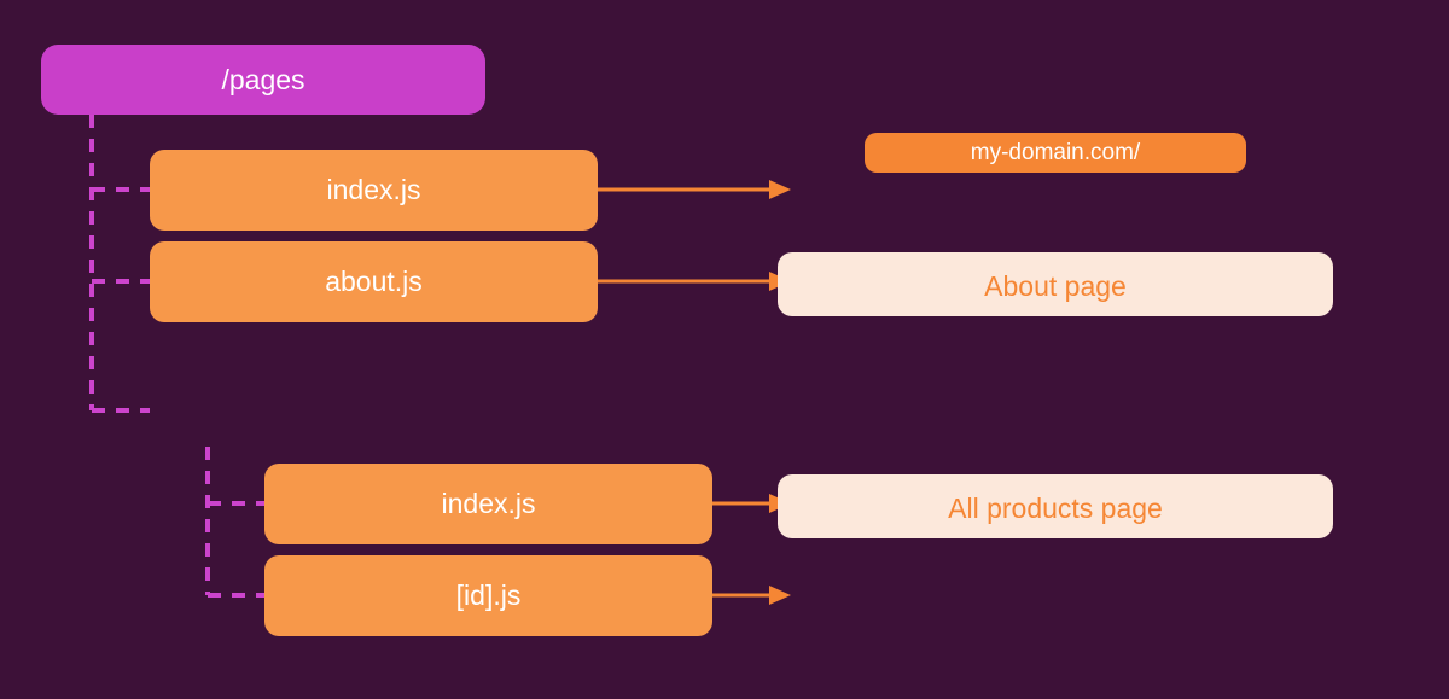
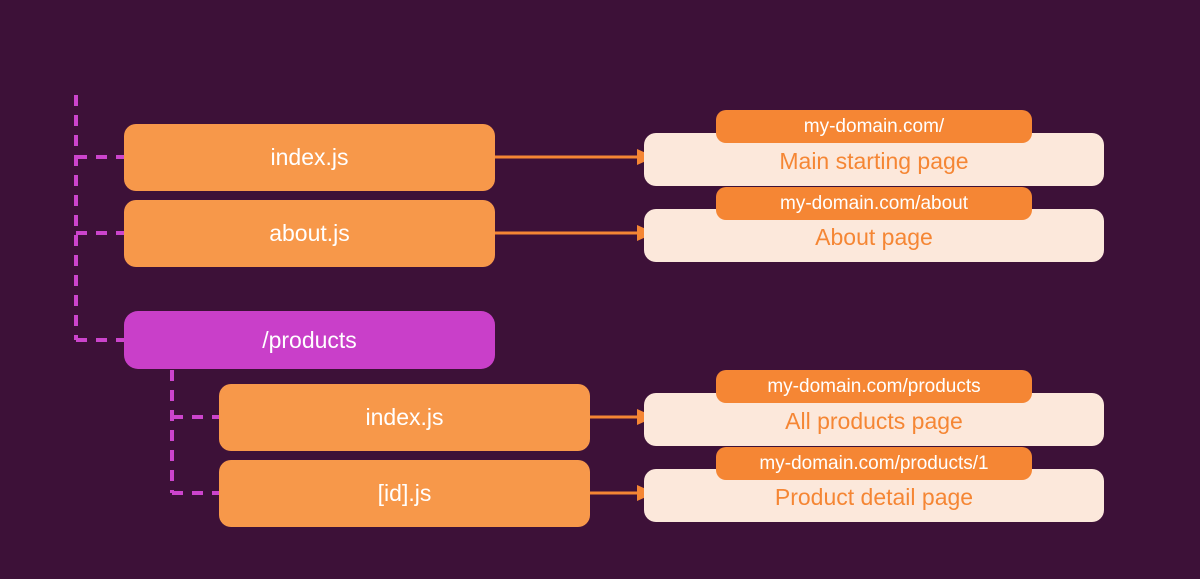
- /pages
  index.js
  about.js
+ /products
  index.js
  [id].js
+ Main starting page
  my-domain.com/
  About page
+ my-domain.com/about
  All products page
+ my-domain.com/products
+ Product detail page
+ my-domain.com/products/1
